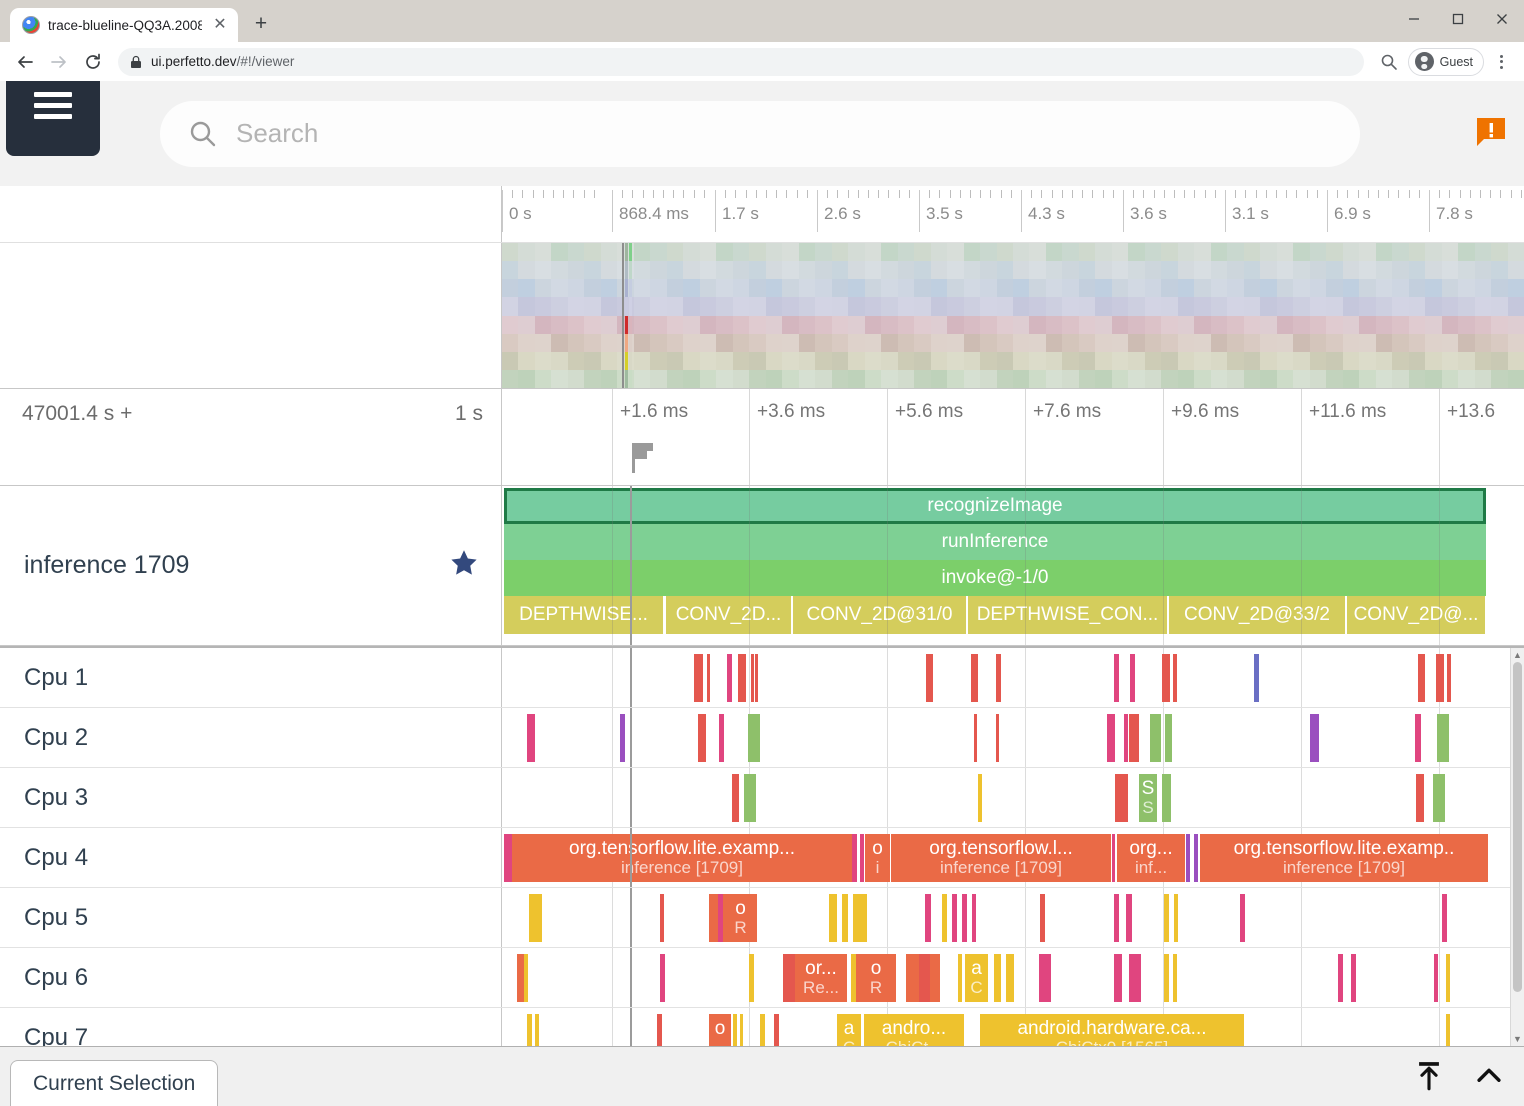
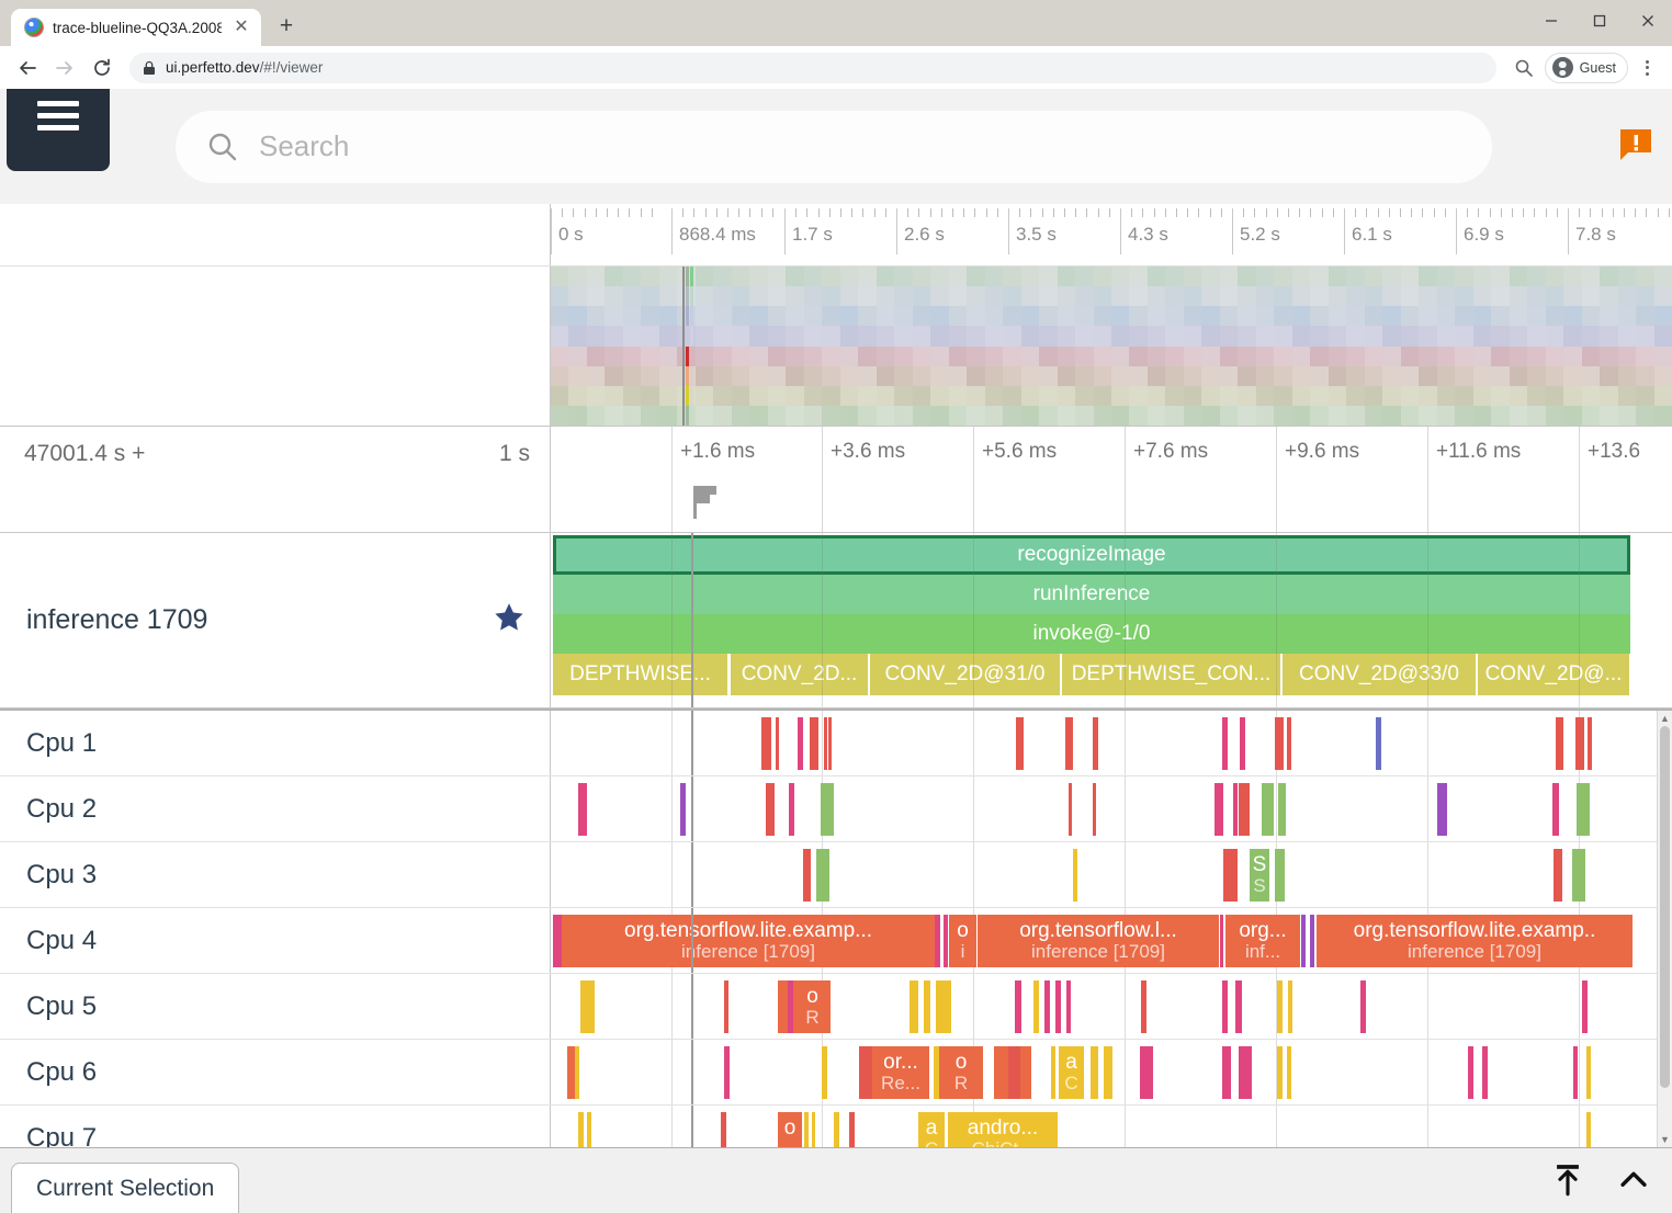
  trace-blueline-QQ3A.2008
  ✕
  +
  ui.perfetto.dev/#!/viewer
  Guest
  Search
  0 s
  868.4 ms
  1.7 s
  2.6 s
  3.5 s
  4.3 s
- 3.6 s
+ 5.2 s
- 3.1 s
+ 6.1 s
  6.9 s
  7.8 s
  47001.4 s +
  1 s
  +1.6 ms
  +3.6 ms
  +5.6 ms
  +7.6 ms
  +9.6 ms
  +11.6 ms
  +13.6
  inference 1709
  recognizeImage
  runInference
  invoke@-1/0
  DEPTHWISE...
  CONV_2D...
  CONV_2D@31/0
  DEPTHWISE_CON...
- CONV_2D@33/2
+ CONV_2D@33/0
  CONV_2D@...
  Cpu 1
  Cpu 2
  Cpu 3
  S
  S
  Cpu 4
  org.tensorflow.lite.examp...
  iference [1709]
  o
  i
  org.tensorflow.l...
  inference [1709]
  org...
  inf...
  org.tensorflow.lite.examp..
  inference [1709]
  Cpu 5
  o
  R
  Cpu 6
  or...
  Re...
  o
  R
  a
  C
  Cpu 7
  o
  a
  andro...
- android.hardware.ca...
  ▲
  ▼
  Current Selection
